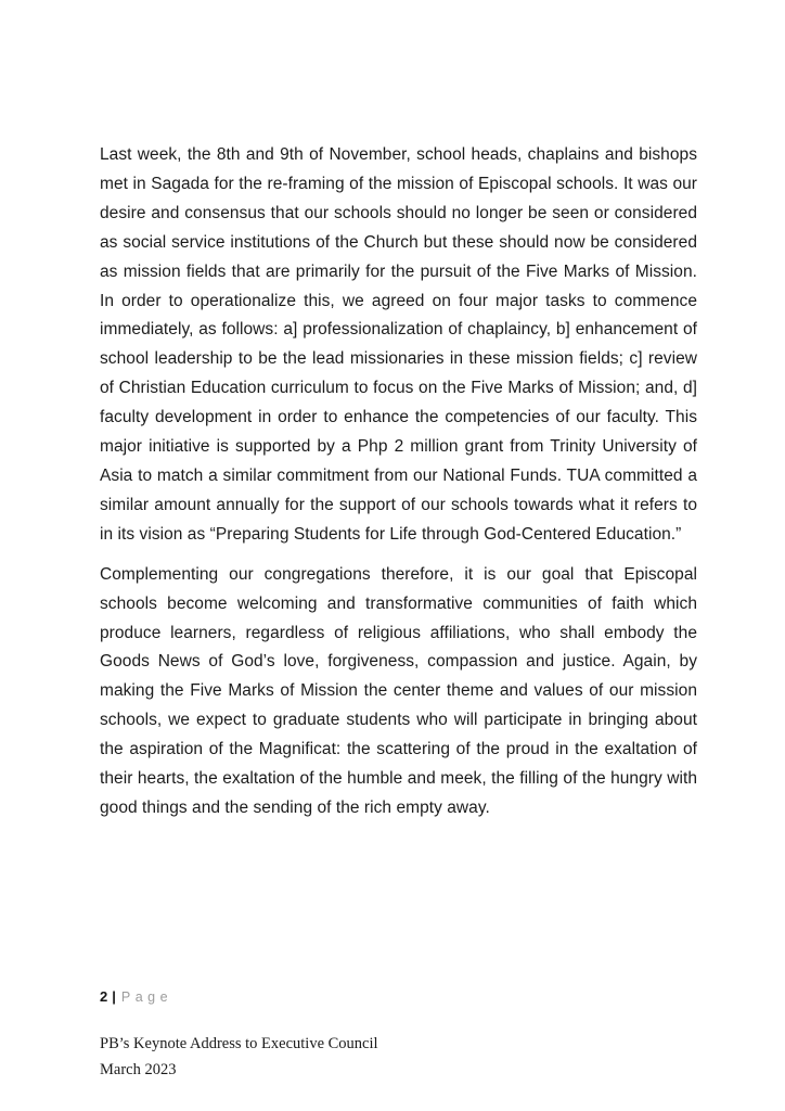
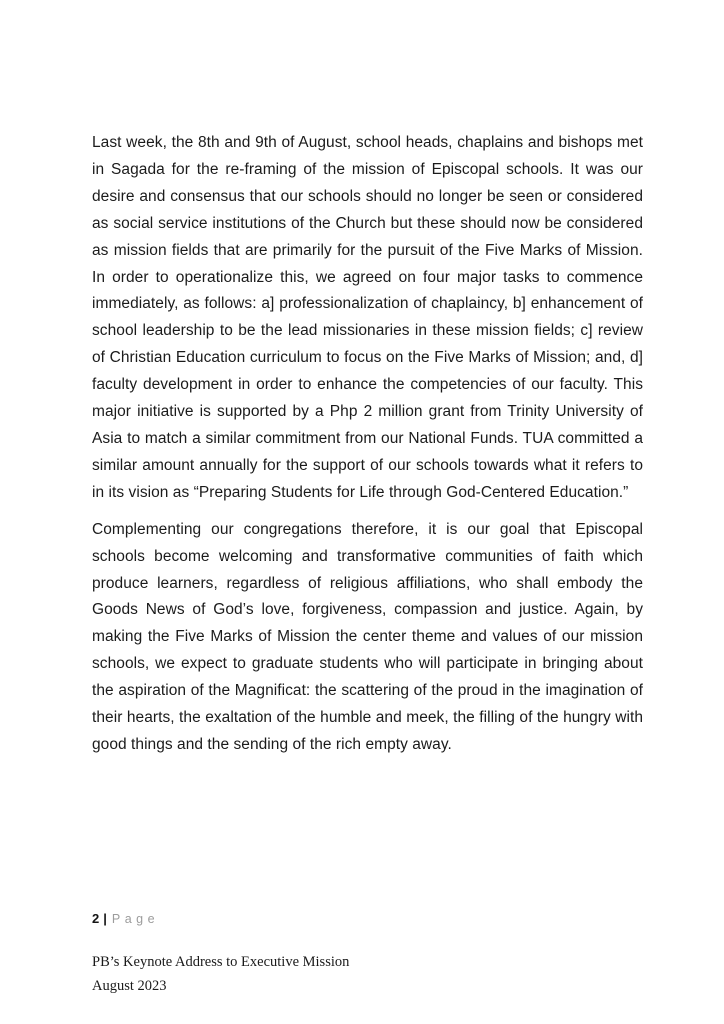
- Last week, the 8th and 9th of November, school heads, chaplains and bishops met in Sagada for the re-framing of the mission of Episcopal schools. It was our desire and consensus that our schools should no longer be seen or considered as social service institutions of the Church but these should now be considered as mission fields that are primarily for the pursuit of the Five Marks of Mission. In order to operationalize this, we agreed on four major tasks to commence immediately, as follows: a] professionalization of chaplaincy, b] enhancement of school leadership to be the lead missionaries in these mission fields; c] review of Christian Education curriculum to focus on the Five Marks of Mission; and, d] faculty development in order to enhance the competencies of our faculty. This major initiative is supported by a Php 2 million grant from Trinity University of Asia to match a similar commitment from our National Funds. TUA committed a similar amount annually for the support of our schools towards what it refers to in its vision as “Preparing Students for Life through God-Centered Education.”
+ Last week, the 8th and 9th of August, school heads, chaplains and bishops met in Sagada for the re-framing of the mission of Episcopal schools. It was our desire and consensus that our schools should no longer be seen or considered as social service institutions of the Church but these should now be considered as mission fields that are primarily for the pursuit of the Five Marks of Mission. In order to operationalize this, we agreed on four major tasks to commence immediately, as follows: a] professionalization of chaplaincy, b] enhancement of school leadership to be the lead missionaries in these mission fields; c] review of Christian Education curriculum to focus on the Five Marks of Mission; and, d] faculty development in order to enhance the competencies of our faculty. This major initiative is supported by a Php 2 million grant from Trinity University of Asia to match a similar commitment from our National Funds. TUA committed a similar amount annually for the support of our schools towards what it refers to in its vision as “Preparing Students for Life through God-Centered Education.”
- Complementing our congregations therefore, it is our goal that Episcopal schools become welcoming and transformative communities of faith which produce learners, regardless of religious affiliations, who shall embody the Goods News of God’s love, forgiveness, compassion and justice. Again, by making the Five Marks of Mission the center theme and values of our mission schools, we expect to graduate students who will participate in bringing about the aspiration of the Magnificat: the scattering of the proud in the exaltation of their hearts, the exaltation of the humble and meek, the filling of the hungry with good things and the sending of the rich empty away.
+ Complementing our congregations therefore, it is our goal that Episcopal schools become welcoming and transformative communities of faith which produce learners, regardless of religious affiliations, who shall embody the Goods News of God’s love, forgiveness, compassion and justice. Again, by making the Five Marks of Mission the center theme and values of our mission schools, we expect to graduate students who will participate in bringing about the aspiration of the Magnificat: the scattering of the proud in the imagination of their hearts, the exaltation of the humble and meek, the filling of the hungry with good things and the sending of the rich empty away.
  2 | Page
- PB’s Keynote Address to Executive Council
+ PB’s Keynote Address to Executive Mission
- March 2023
+ August 2023
